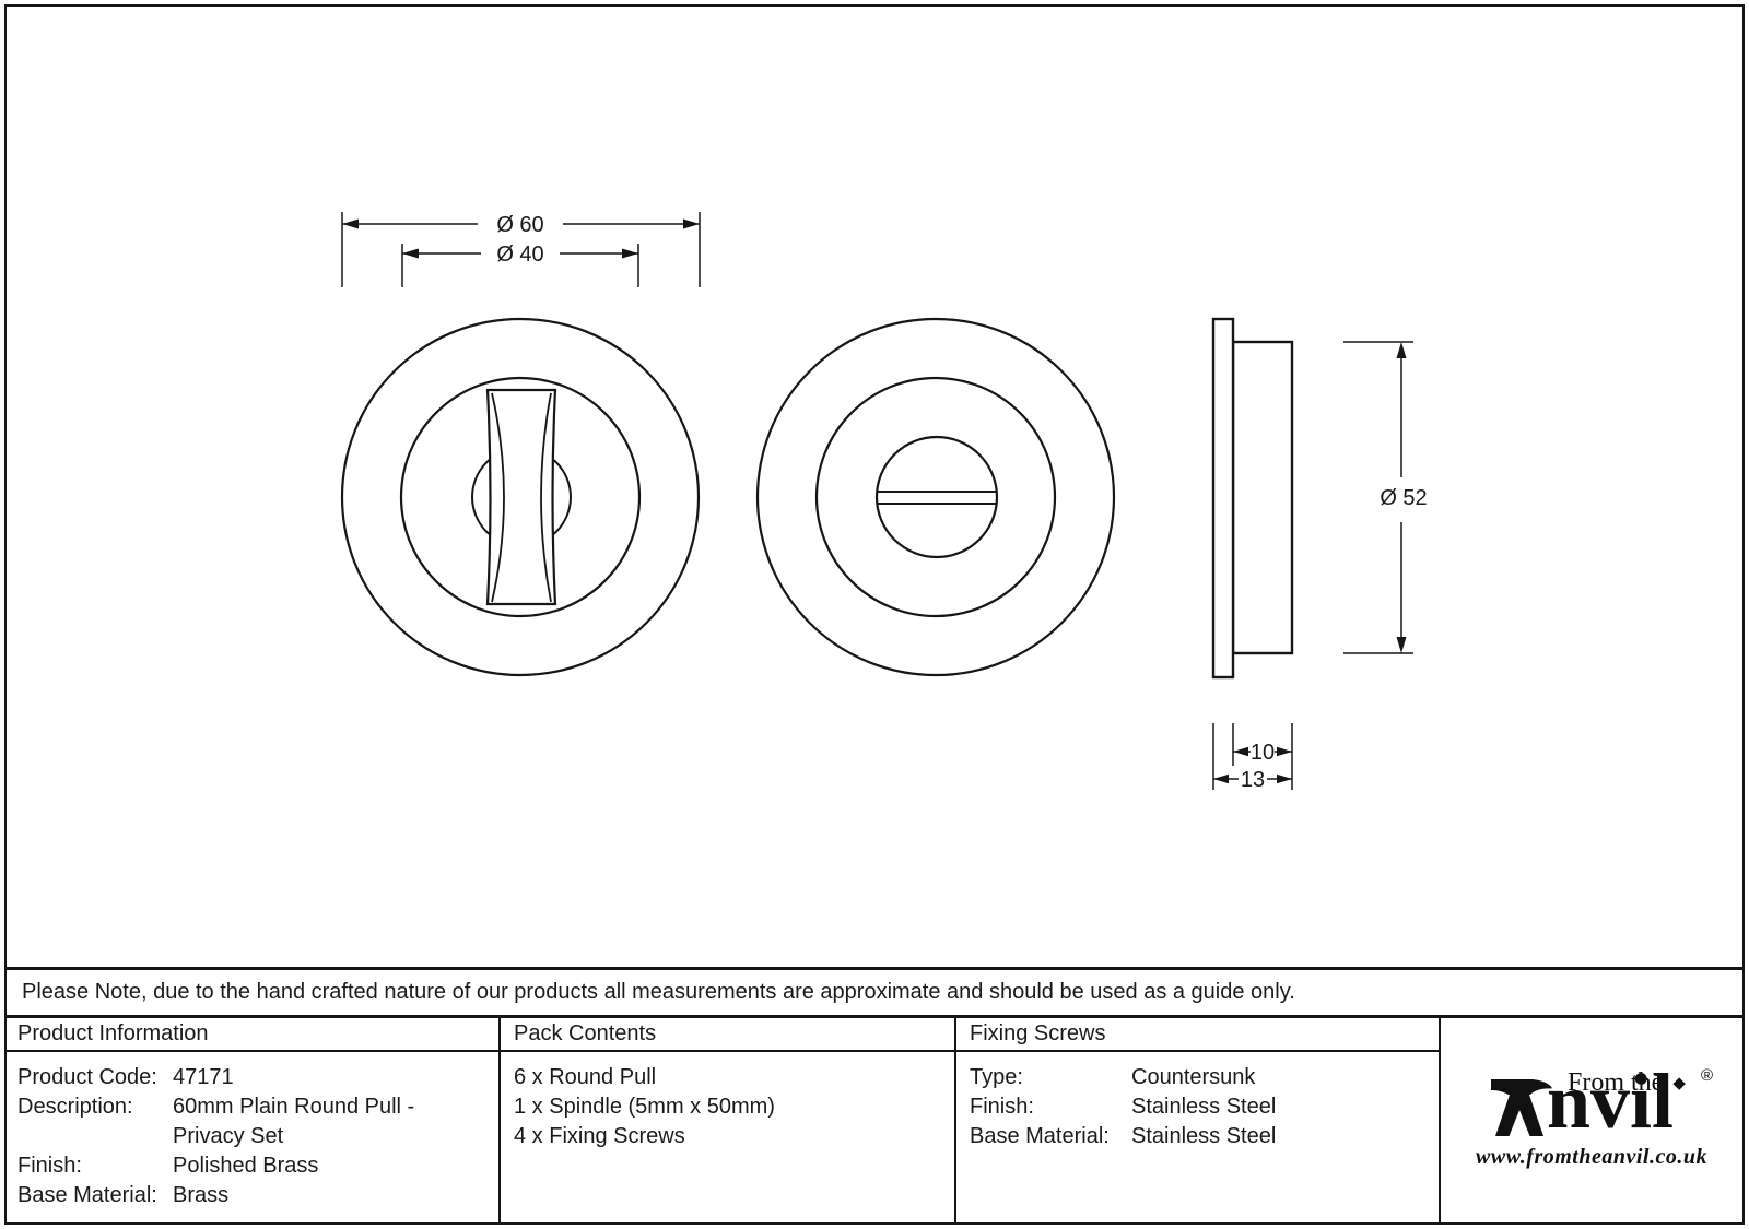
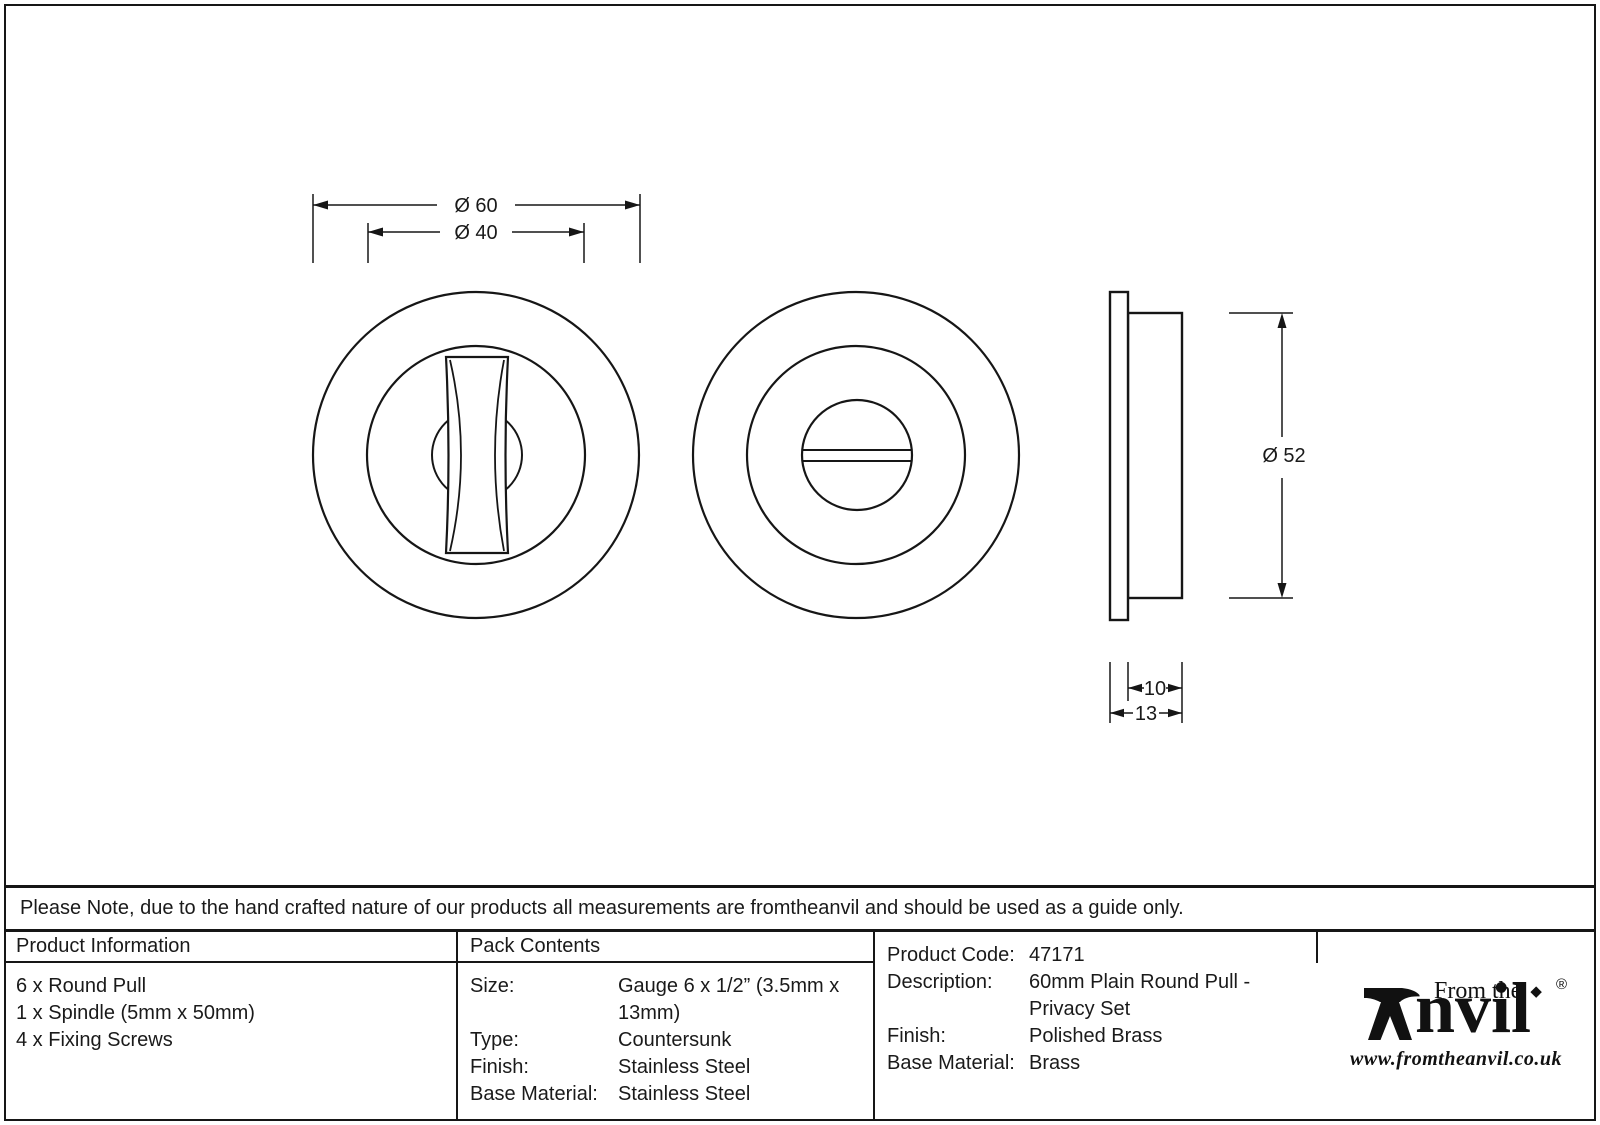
  Ø 60
  Ø 40
  Ø 52
  10
  13
- Please Note, due to the hand crafted nature of our products all measurements are approximate and should be used as a guide only.
+ Please Note, due to the hand crafted nature of our products all measurements are fromtheanvil and should be used as a guide only.
  Product Information
  Pack Contents
- Fixing Screws
  From the ◆
  nvil
  ®
  www.fromtheanvil.co.uk
  Product Code:
  47171
  Description:
  60mm Plain Round Pull - Privacy Set
  Finish:
  Polished Brass
  Base Material:
  Brass
  6 x Round Pull
  1 x Spindle (5mm x 50mm)
  4 x Fixing Screws
+ Size:
+ Gauge 6 x 1/2” (3.5mm x 13mm)
  Type:
  Countersunk
  Finish:
  Stainless Steel
  Base Material:
  Stainless Steel
